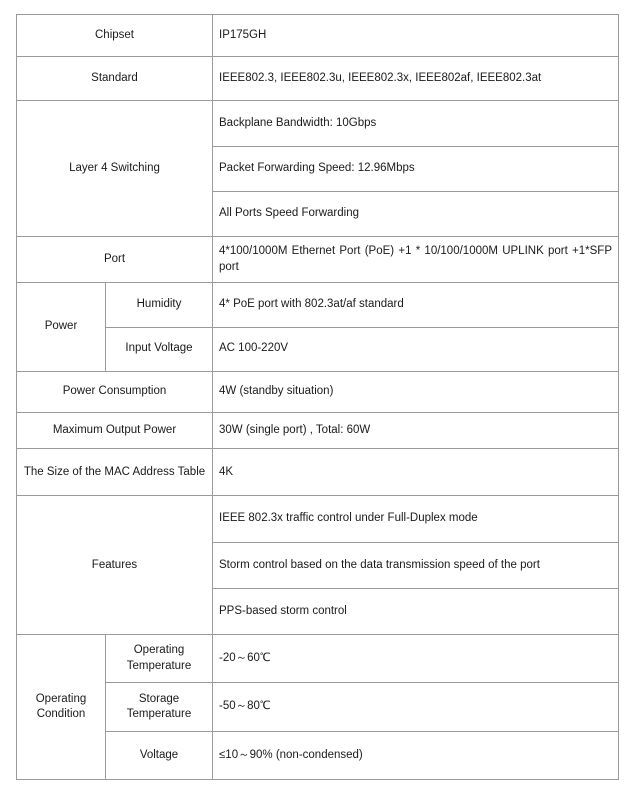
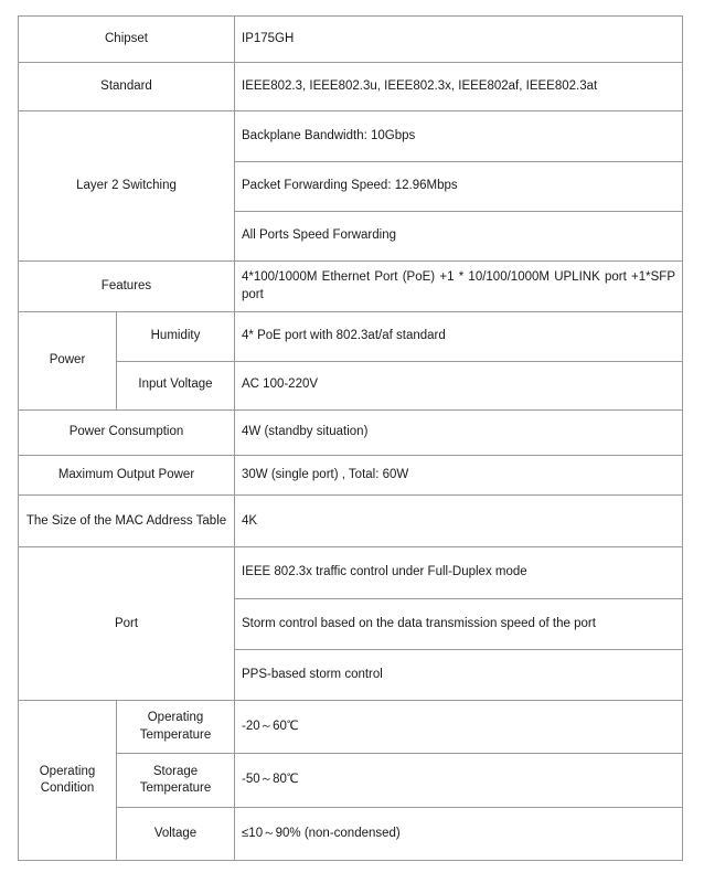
  Chipset	IP175GH
  Standard	IEEE802.3, IEEE802.3u, IEEE802.3x, IEEE802af, IEEE802.3at
- Layer 4 Switching	Backplane Bandwidth: 10Gbps
+ Layer 2 Switching	Backplane Bandwidth: 10Gbps
  Packet Forwarding Speed: 12.96Mbps
  All Ports Speed Forwarding
- Port	4*100/1000M Ethernet Port (PoE) +1 * 10/100/1000M UPLINK port +1*SFP port
+ Features	4*100/1000M Ethernet Port (PoE) +1 * 10/100/1000M UPLINK port +1*SFP port
  Power	Humidity	4* PoE port with 802.3at/af standard
  Input Voltage	AC 100-220V
  Power Consumption	4W (standby situation)
  Maximum Output Power	30W (single port) , Total: 60W
  The Size of the MAC Address Table	4K
- Features	IEEE 802.3x traffic control under Full-Duplex mode
+ Port	IEEE 802.3x traffic control under Full-Duplex mode
  Storm control based on the data transmission speed of the port
  PPS-based storm control
  Operating Condition	Operating Temperature	-20～60℃
  Storage Temperature	-50～80℃
  Voltage	≤10～90% (non-condensed)
